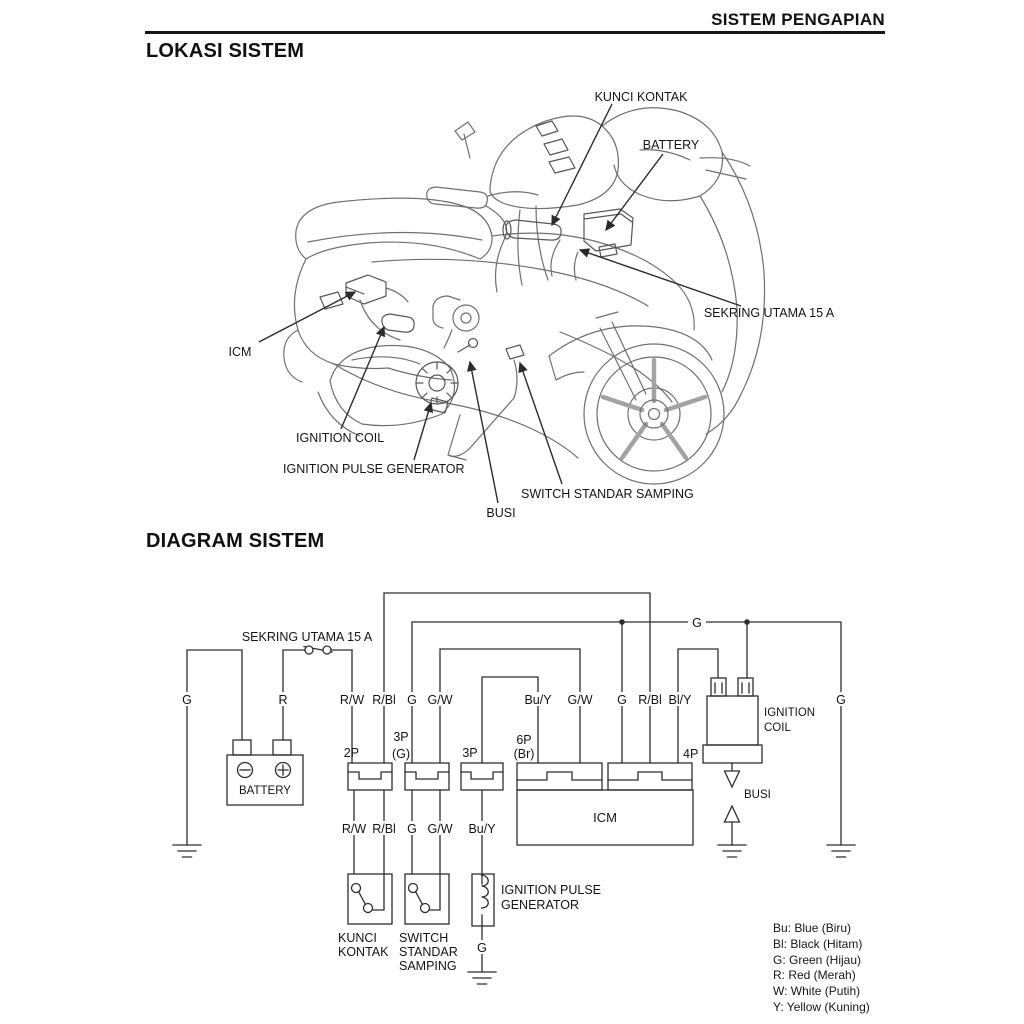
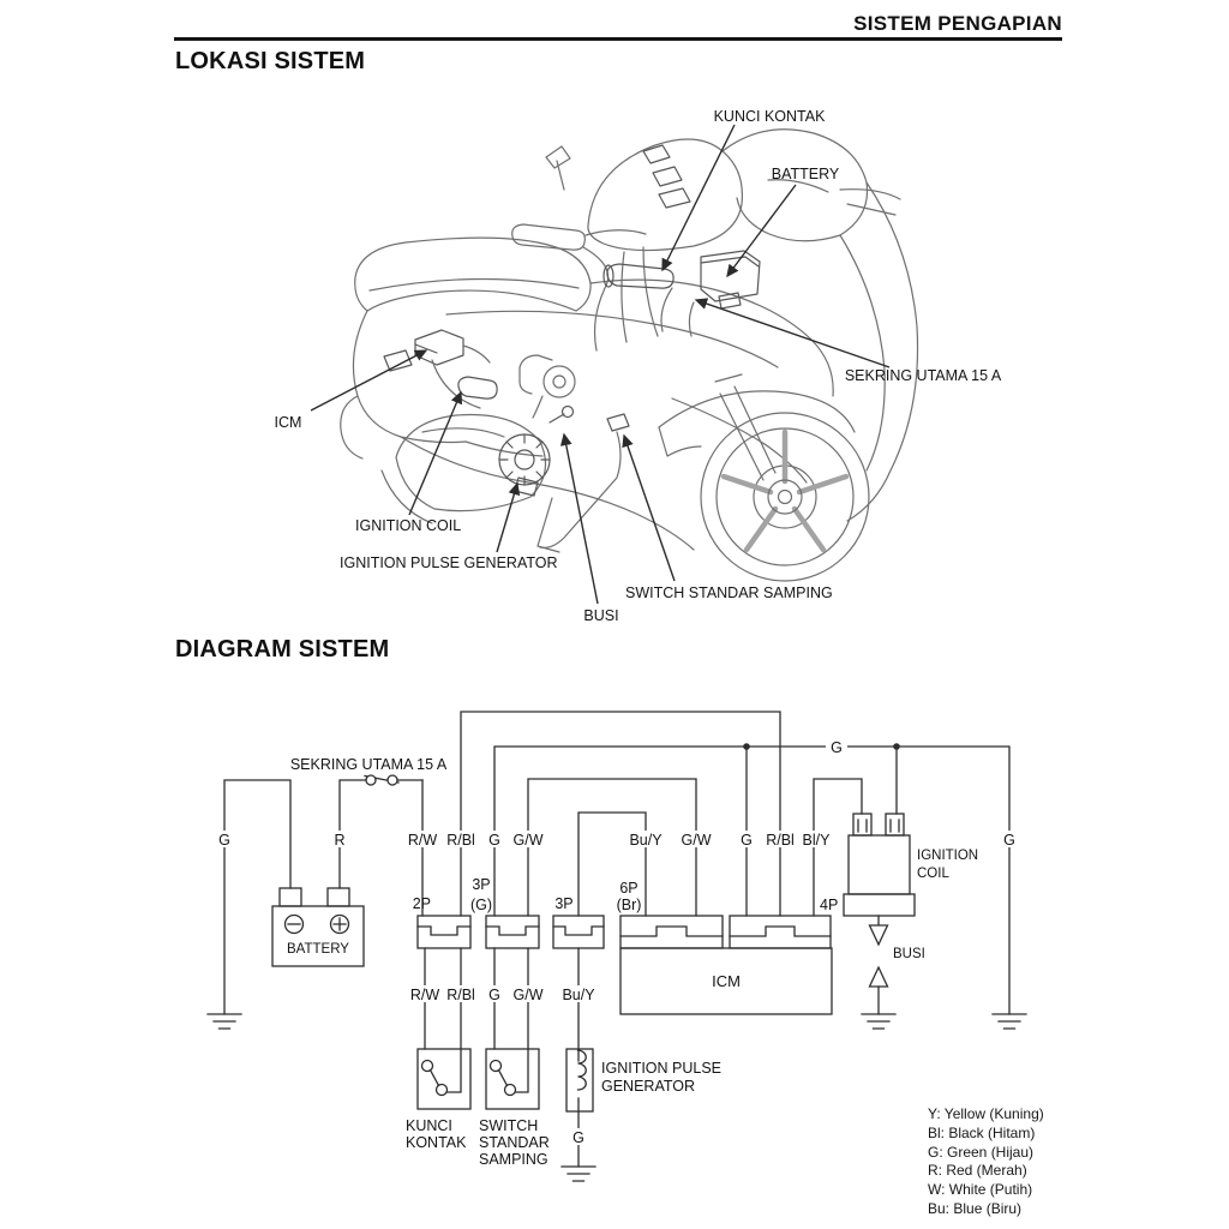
  SISTEM PENGAPIAN
  LOKASI SISTEM
  KUNCI KONTAK
  BATTERY
  SEKRING UTAMA 15 A
  ICM
  IGNITION COIL
  IGNITION PULSE GENERATOR
  BUSI
  SWITCH STANDAR SAMPING
  DIAGRAM SISTEM
  BATTERY
  2P
  3P
  (G)
  3P
  6P
  (Br)
  4P
  ICM
  IGNITION
  COIL
  BUSI
  KUNCI
  KONTAK
  SWITCH
  STANDAR
  SAMPING
  IGNITION PULSE
  GENERATOR
  SEKRING UTAMA 15 A
  G
  R
  R/W
  R/Bl
  G
  G/W
  Bu/Y
  G/W
  G
  R/Bl
  Bl/Y
  G
  G
  R/W
  R/Bl
  G
  G/W
  Bu/Y
  G
- Bu: Blue (Biru)
+ Y: Yellow (Kuning)
  Bl: Black (Hitam)
  G: Green (Hijau)
  R: Red (Merah)
  W: White (Putih)
- Y: Yellow (Kuning)
+ Bu: Blue (Biru)
